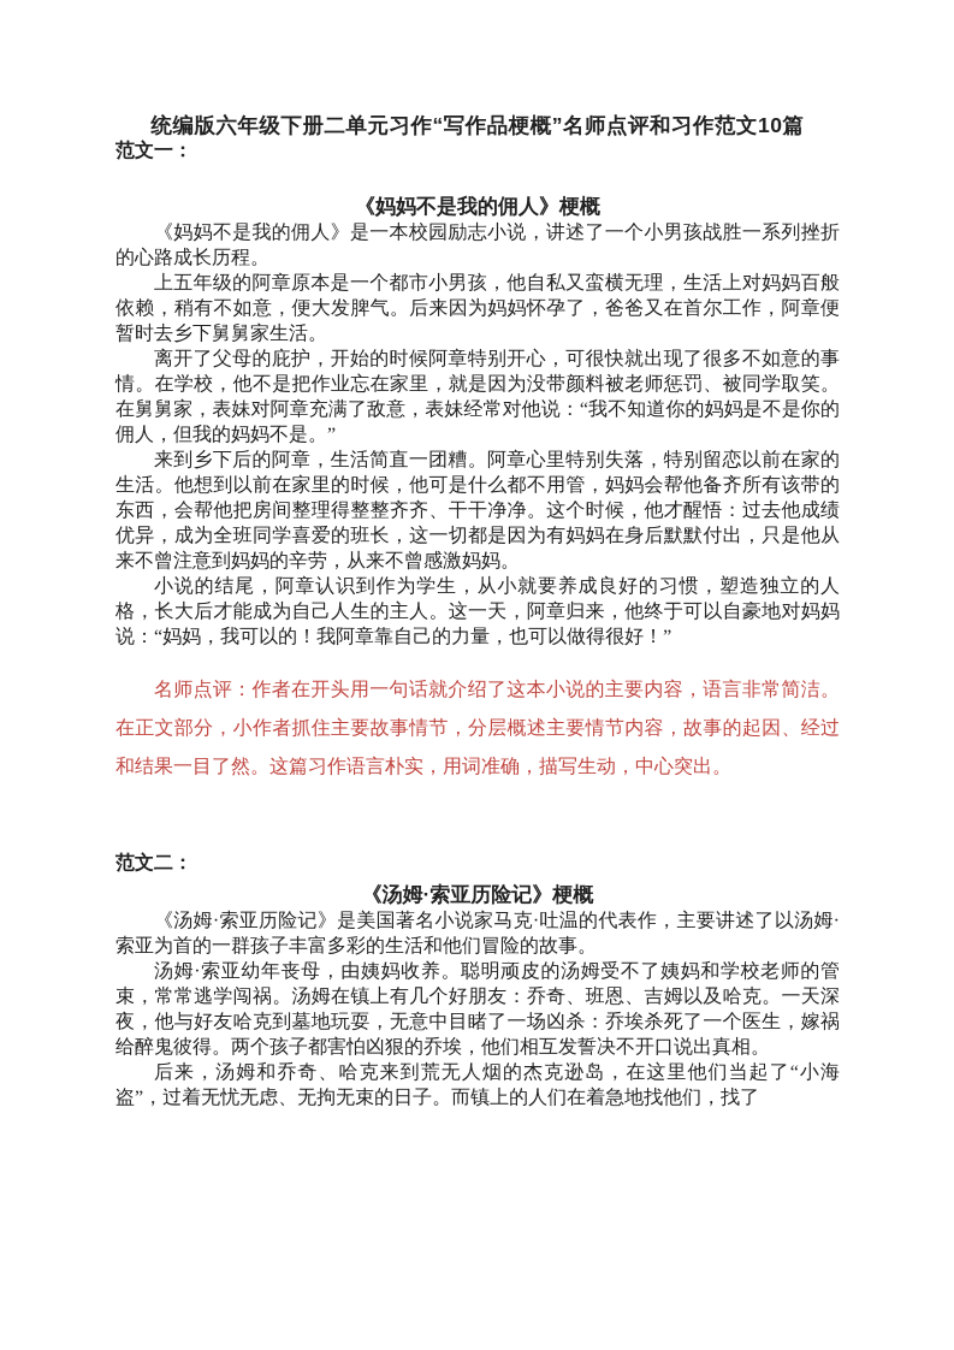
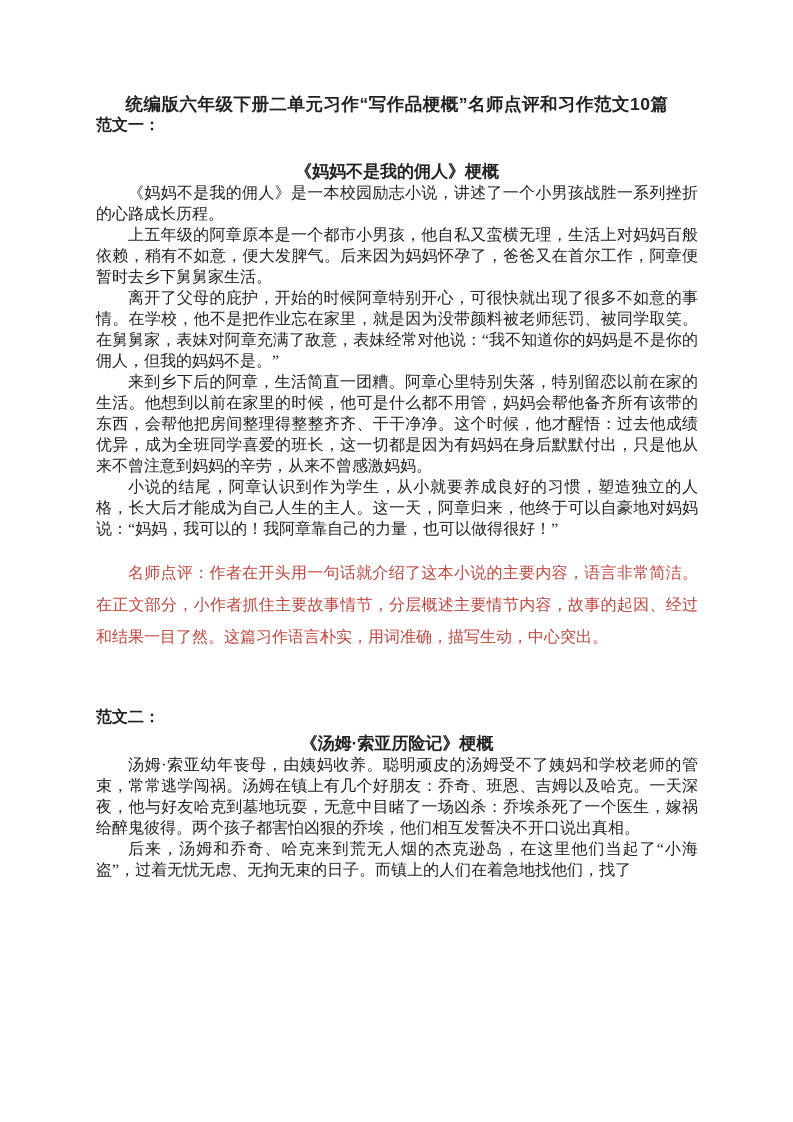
  统编版六年级下册二单元习作“写作品梗概”名师点评和习作范文10篇
  范文一：
  《妈妈不是我的佣人》梗概
  《妈妈不是我的佣人》是一本校园励志小说，讲述了一个小男孩战胜一系列挫折的心路成长历程。
  上五年级的阿章原本是一个都市小男孩，他自私又蛮横无理，生活上对妈妈百般依赖，稍有不如意，便大发脾气。后来因为妈妈怀孕了，爸爸又在首尔工作，阿章便暂时去乡下舅舅家生活。
  离开了父母的庇护，开始的时候阿章特别开心，可很快就出现了很多不如意的事情。在学校，他不是把作业忘在家里，就是因为没带颜料被老师惩罚、被同学取笑。在舅舅家，表妹对阿章充满了敌意，表妹经常对他说：“我不知道你的妈妈是不是你的佣人，但我的妈妈不是。”
  来到乡下后的阿章，生活简直一团糟。阿章心里特别失落，特别留恋以前在家的生活。他想到以前在家里的时候，他可是什么都不用管，妈妈会帮他备齐所有该带的东西，会帮他把房间整理得整整齐齐、干干净净。这个时候，他才醒悟：过去他成绩优异，成为全班同学喜爱的班长，这一切都是因为有妈妈在身后默默付出，只是他从来不曾注意到妈妈的辛劳，从来不曾感激妈妈。
  小说的结尾，阿章认识到作为学生，从小就要养成良好的习惯，塑造独立的人格，长大后才能成为自己人生的主人。这一天，阿章归来，他终于可以自豪地对妈妈说：“妈妈，我可以的！我阿章靠自己的力量，也可以做得很好！”
  名师点评：作者在开头用一句话就介绍了这本小说的主要内容，语言非常简洁。在正文部分，小作者抓住主要故事情节，分层概述主要情节内容，故事的起因、经过和结果一目了然。这篇习作语言朴实，用词准确，描写生动，中心突出。
  范文二：
  《汤姆·索亚历险记》梗概
- 《汤姆·索亚历险记》是美国著名小说家马克·吐温的代表作，主要讲述了以汤姆·索亚为首的一群孩子丰富多彩的生活和他们冒险的故事。
  汤姆·索亚幼年丧母，由姨妈收养。聪明顽皮的汤姆受不了姨妈和学校老师的管束，常常逃学闯祸。汤姆在镇上有几个好朋友：乔奇、班恩、吉姆以及哈克。一天深夜，他与好友哈克到墓地玩耍，无意中目睹了一场凶杀：乔埃杀死了一个医生，嫁祸给醉鬼彼得。两个孩子都害怕凶狠的乔埃，他们相互发誓决不开口说出真相。
  后来，汤姆和乔奇、哈克来到荒无人烟的杰克逊岛，在这里他们当起了“小海盗”，过着无忧无虑、无拘无束的日子。而镇上的人们在着急地找他们，找了
